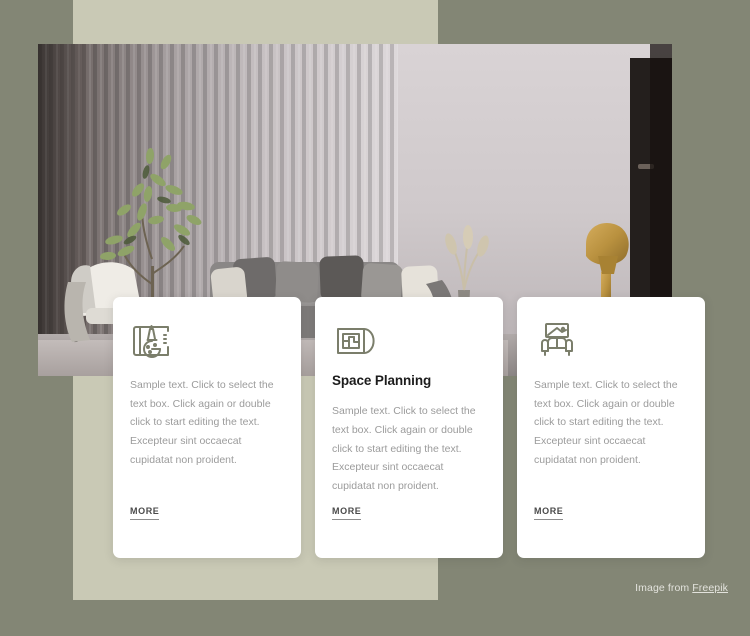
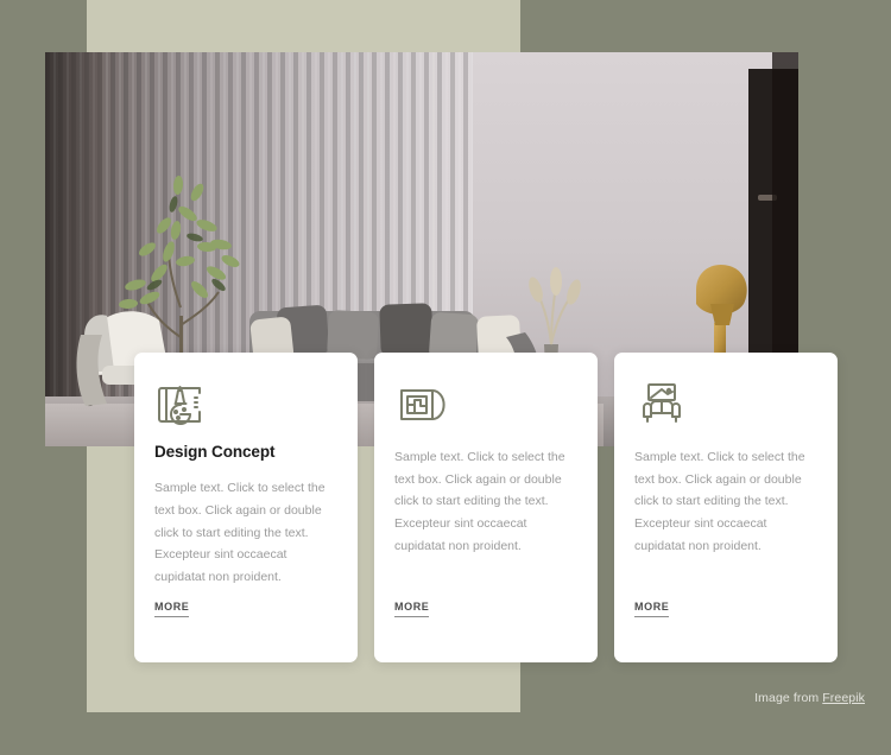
+ Design Concept
  Sample text. Click to select the text box. Click again or double click to start editing the text. Excepteur sint occaecat cupidatat non proident.
  MORE
- Space Planning
  Sample text. Click to select the text box. Click again or double click to start editing the text. Excepteur sint occaecat cupidatat non proident.
  MORE
  Sample text. Click to select the text box. Click again or double click to start editing the text. Excepteur sint occaecat cupidatat non proident.
  MORE
  Image from Freepik
